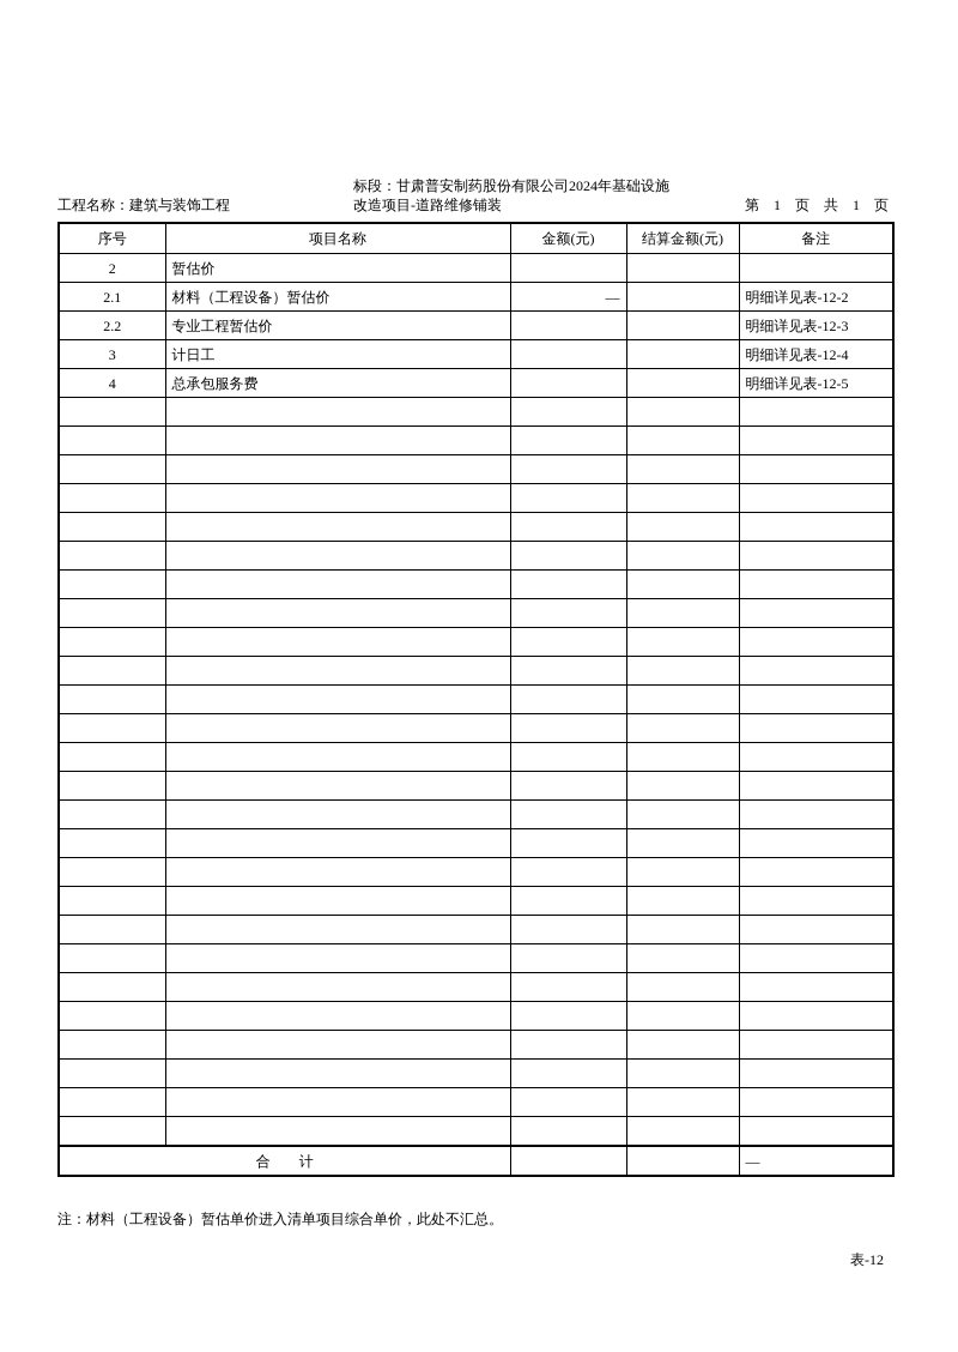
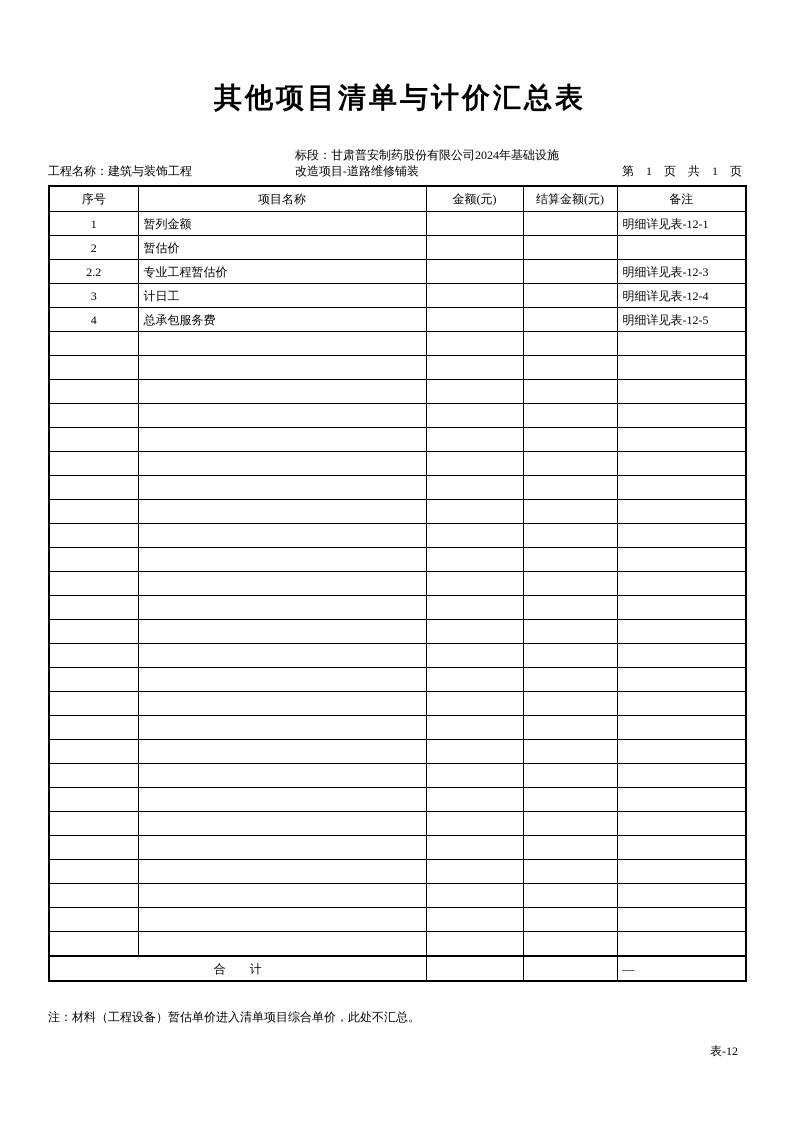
+ 其他项目清单与计价汇总表
  工程名称：建筑与装饰工程
  标段：甘肃普安制药股份有限公司2024年基础设施
  改造项目-道路维修铺装
  第 1 页 共 1 页
  序号	项目名称	金额(元)	结算金额(元)	备注
+ 1	暂列金额			明细详见表-12-1
  2	暂估价
- 2.1	材料（工程设备）暂估价	—		明细详见表-12-2
  2.2	专业工程暂估价			明细详见表-12-3
  3	计日工			明细详见表-12-4
  4	总承包服务费			明细详见表-12-5
  合 计			—
  注：材料（工程设备）暂估单价进入清单项目综合单价，此处不汇总。
  表-12
